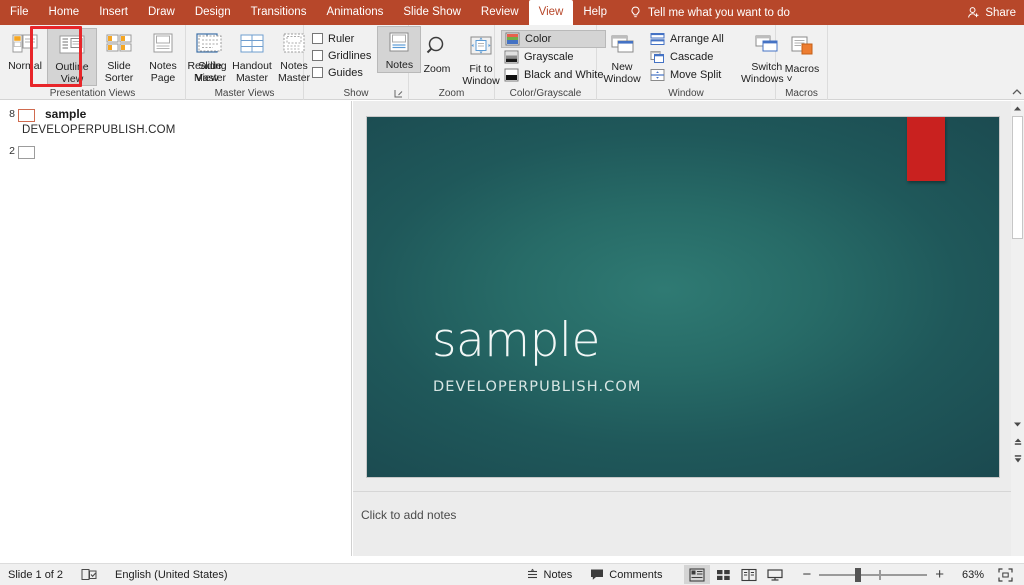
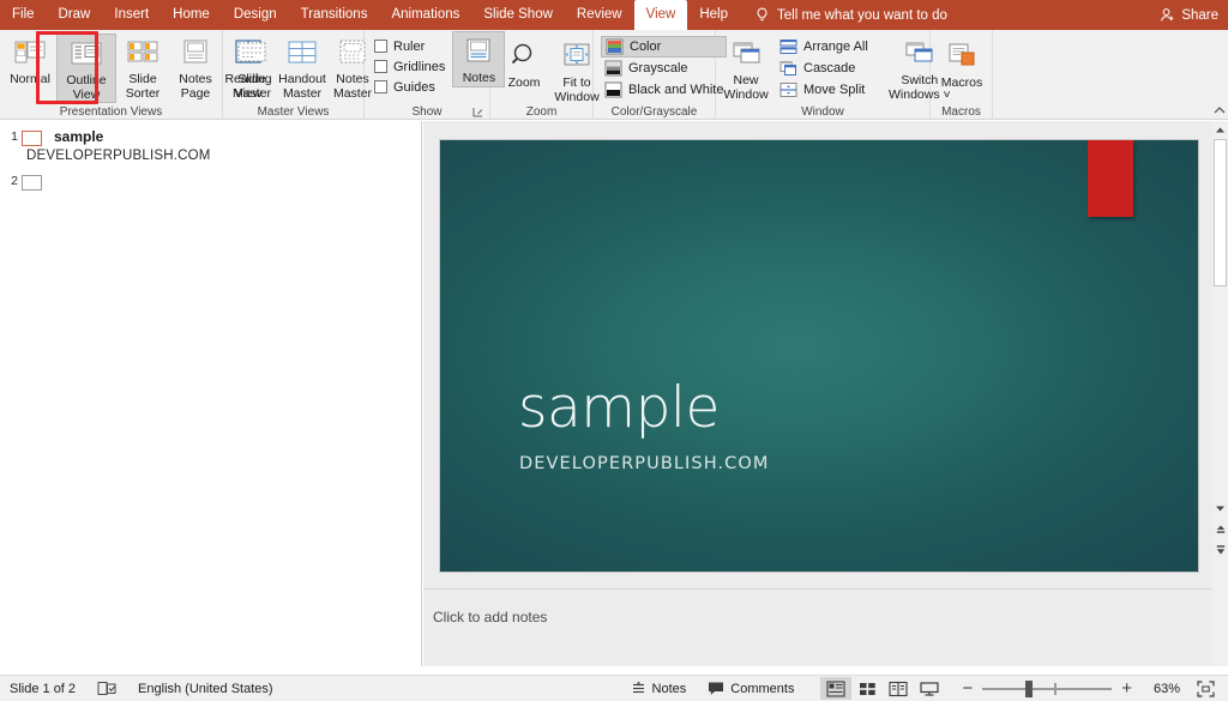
  File
- Home
+ Draw
  Insert
- Draw
+ Home
  Design
  Transitions
  Animations
  Slide Show
  Review
  View
  Help
  Tell me what you want to do
  Share
  Normal
  Outline
  View
  Slide
  Sorter
  Notes
  Page
  Reading
  View
  Presentation Views
  Slide
  Master
  Handout
  Master
  Notes
  Master
  Master Views
  Ruler
  Gridlines
  Guides
  Notes
  Show
  Zoom
  Fit to
  Window
  Zoom
  Color
  Grayscale
  Black and White
  Color/Grayscale
  New
  Window
  Arrange All
  Cascade
  Move Split
  Switch
  Windows ˅
  Window
  Macros
  Macros
- 8
+ 1
  sample
  DEVELOPERPUBLISH.COM
  2
  sample
  DEVELOPERPUBLISH.COM
  Click to add notes
  Slide 1 of 2
  English (United States)
  Notes
  Comments
  −
  +
  63%
